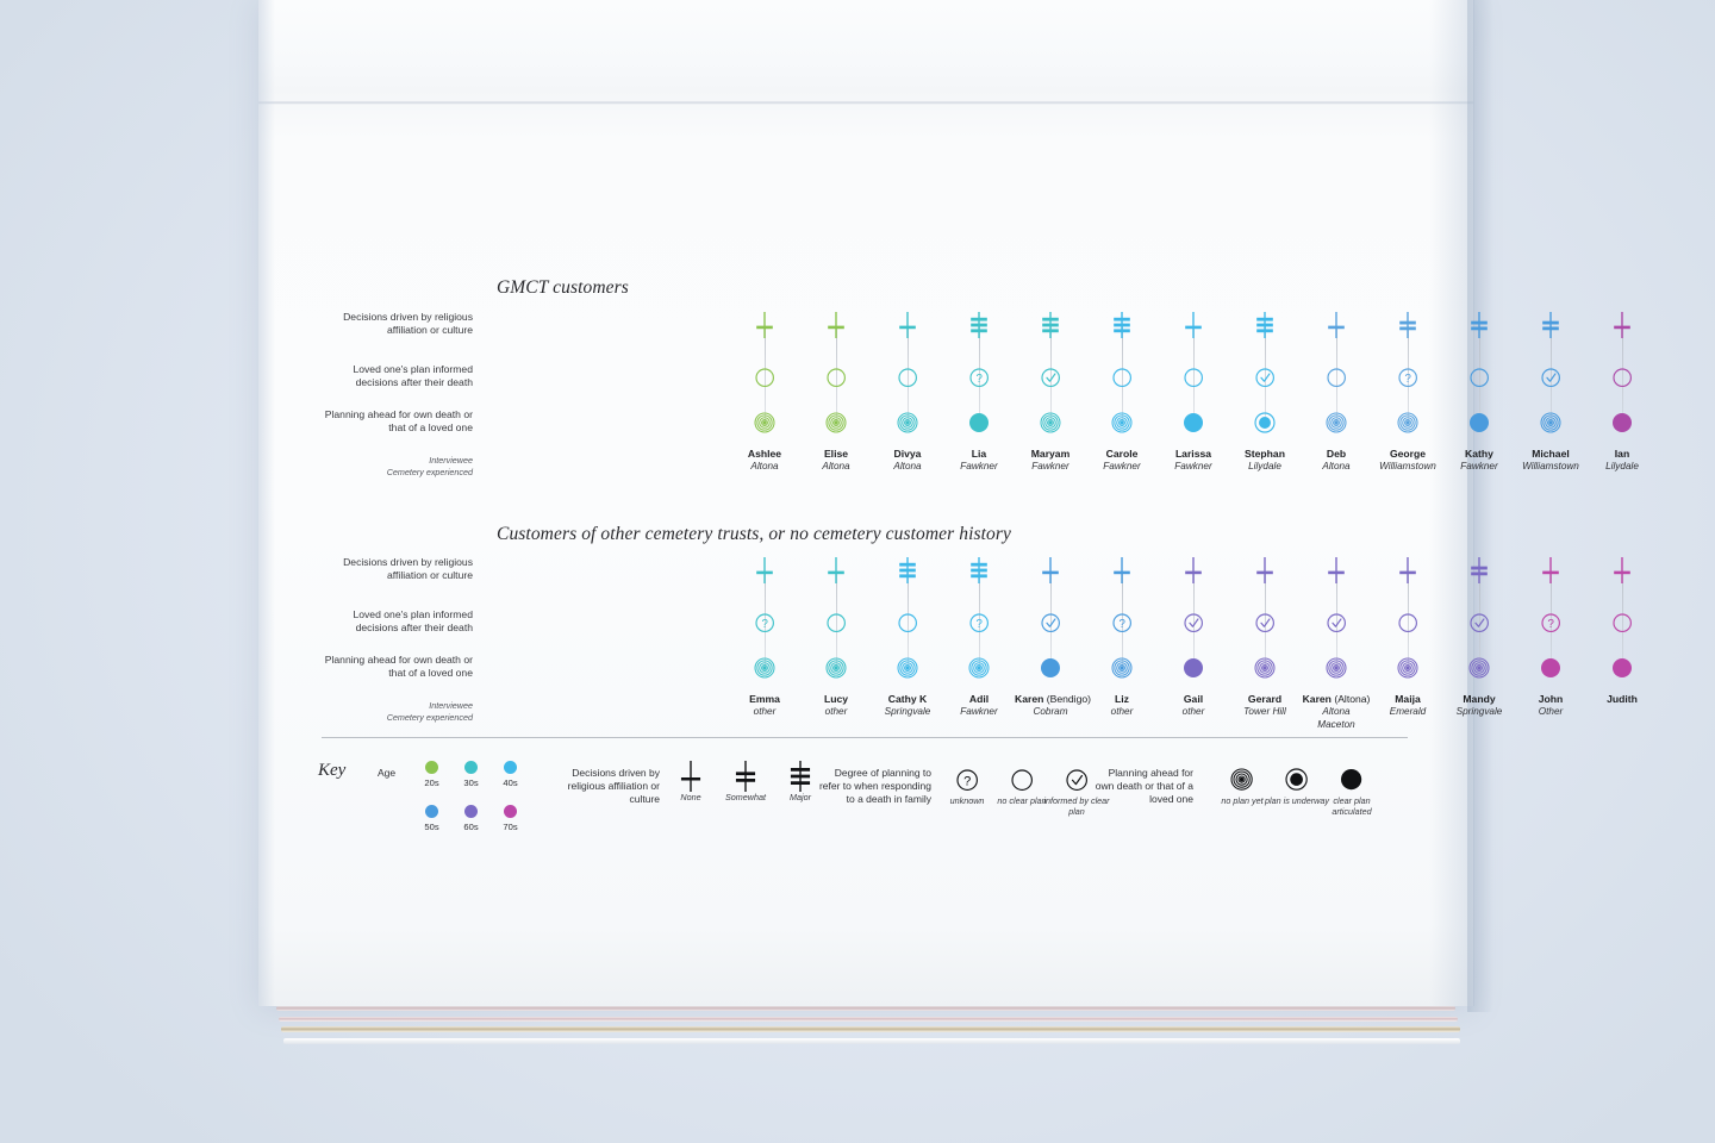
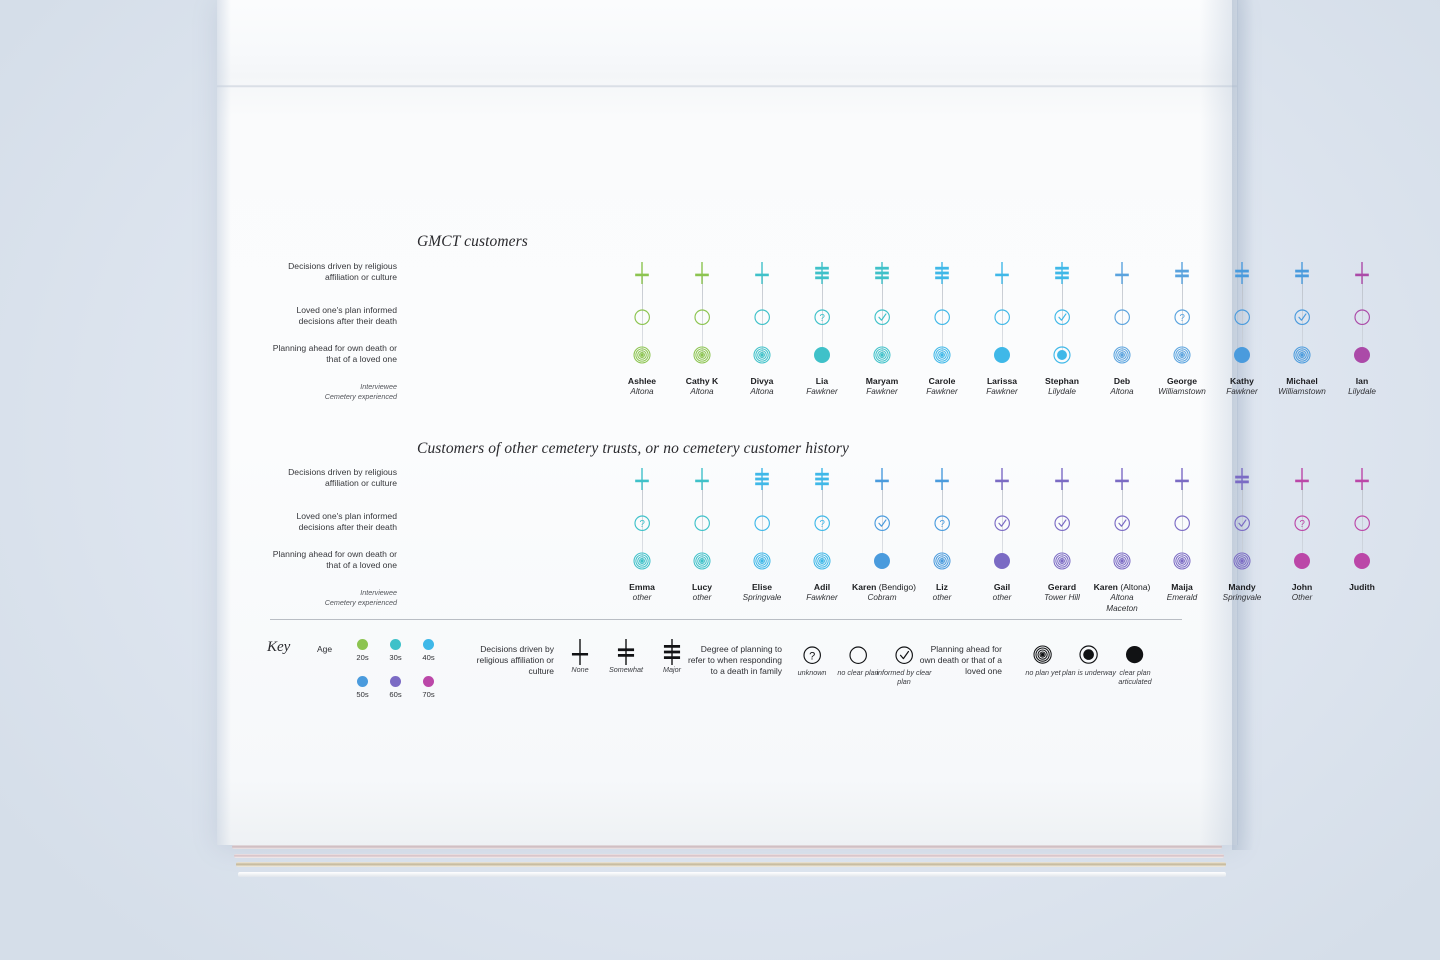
  Key
  Age
  20s
  30s
  40s
  50s
  60s
  70s
  Decisions driven by religious affiliation or culture
  None
  Somewhat
  Major
  Degree of planning to refer to when responding to a death in family
  ?
  unknown
  no clear plan
  informed by clear plan
  Planning ahead for own death or that of a loved one
  no plan yet
  plan is underway
  clear plan articulated
  GMCT customers
  Decisions driven by religious affiliation or culture
  Loved one's plan informed decisions after their death
  Planning ahead for own death or that of a loved one
  Interviewee
  Cemetery experienced
  Ashlee
  Altona
- Elise
+ Cathy K
  Altona
  Divya
  Altona
  ?
  Lia
  Fawkner
  Maryam
  Fawkner
  Carole
  Fawkner
  Larissa
  Fawkner
  Stephan
  Lilydale
  Deb
  Altona
  ?
  George
  Williamstown
  Kathy
  Fawkner
  Michael
  Williamstown
  Ian
  Lilydale
  Customers of other cemetery trusts, or no cemetery customer history
  Decisions driven by religious affiliation or culture
  Loved one's plan informed decisions after their death
  Planning ahead for own death or that of a loved one
  Interviewee
  Cemetery experienced
  ?
  Emma
  other
  Lucy
  other
- Cathy K
+ Elise
  Springvale
  ?
  Adil
  Fawkner
  Karen (Bendigo)
  Cobram
  ?
  Liz
  other
  Gail
  other
  Gerard
  Tower Hill
  Karen (Altona)
  Altona
  Maceton
  Maija
  Emerald
  Mandy
  Springvale
  ?
  John
  Other
  Judith
